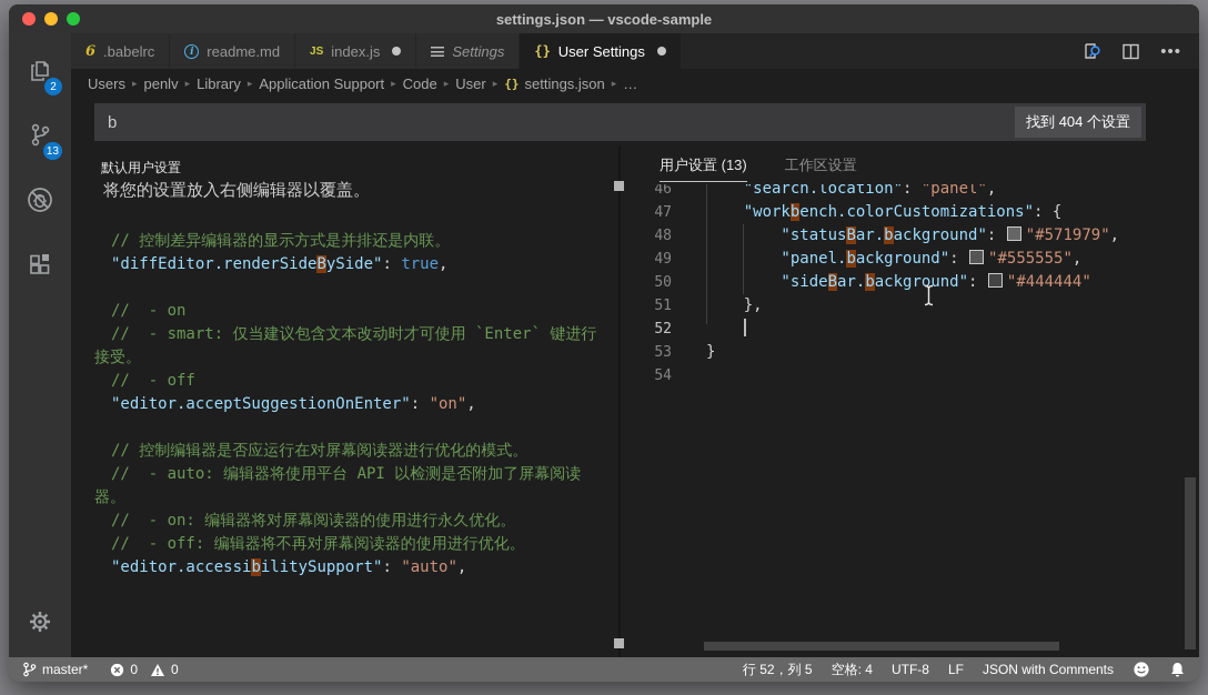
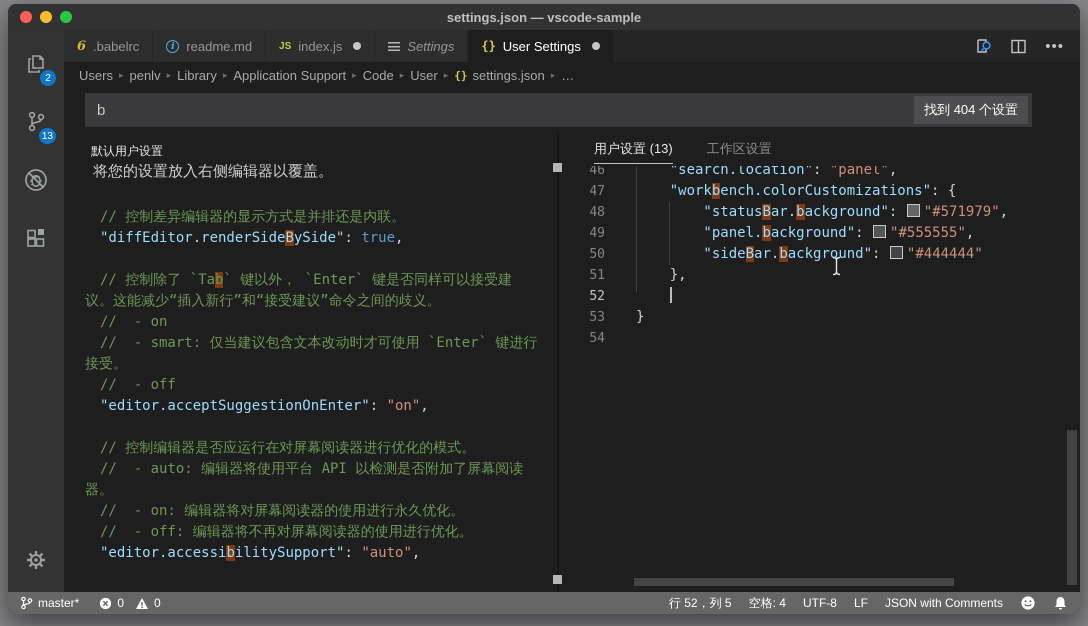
  settings.json — vscode-sample
  2
  13
  6
  .babelrc
  i
  readme.md
  JS
  index.js
  Settings
  {}
  User Settings
  •••
  Users
  ▸
  penlv
  ▸
  Library
  ▸
  Application Support
  ▸
  Code
  ▸
  User
  ▸
  {}
  settings.json
  ▸
  …
  b
  找到 404 个设置
  默认用户设置
  将您的设置放入右侧编辑器以覆盖。
  // 控制差异编辑器的显示方式是并排还是内联。
  "diffEditor.renderSideBySide": true,
+ // 控制除了 `Tab` 键以外， `Enter` 键是否同样可以接受建
+ 议。这能减少“插入新行”和“接受建议”命令之间的歧义。
  // - on
  // - smart: 仅当建议包含文本改动时才可使用 `Enter` 键进行
  接受。
  // - off
  "editor.acceptSuggestionOnEnter": "on",
  // 控制编辑器是否应运行在对屏幕阅读器进行优化的模式。
  // - auto: 编辑器将使用平台 API 以检测是否附加了屏幕阅读
  器。
  // - on: 编辑器将对屏幕阅读器的使用进行永久优化。
  // - off: 编辑器将不再对屏幕阅读器的使用进行优化。
  "editor.accessibilitySupport": "auto",
  用户设置 (13)
  工作区设置
  46
  "search.location": "panel",
  47
  "workbench.colorCustomizations": {
  48
  "statusBar.background": "#571979",
  49
  "panel.background": "#555555",
  50
  "sideBar.background": "#444444"
  51
  },
  52
  53
  }
  54
  master*
  0
  0
  行 52，列 5
  空格: 4
  UTF-8
  LF
  JSON with Comments
